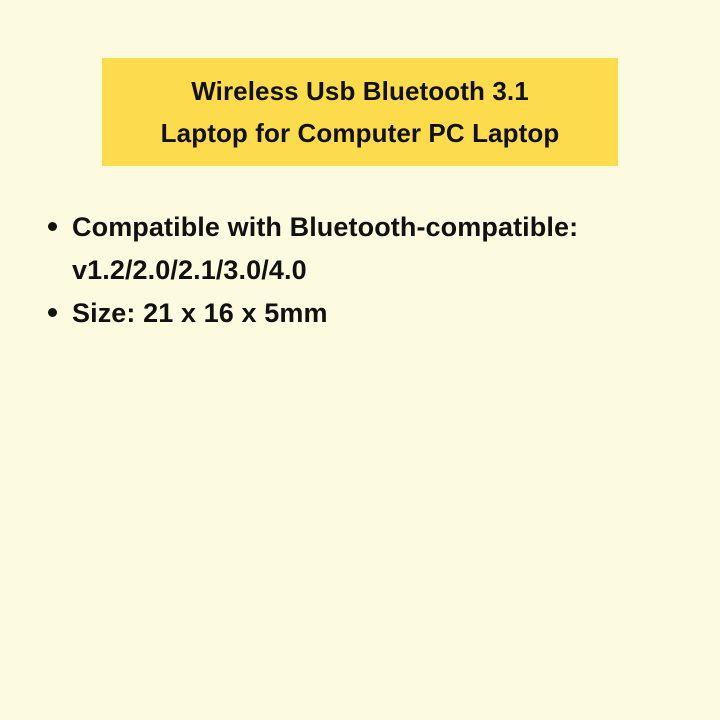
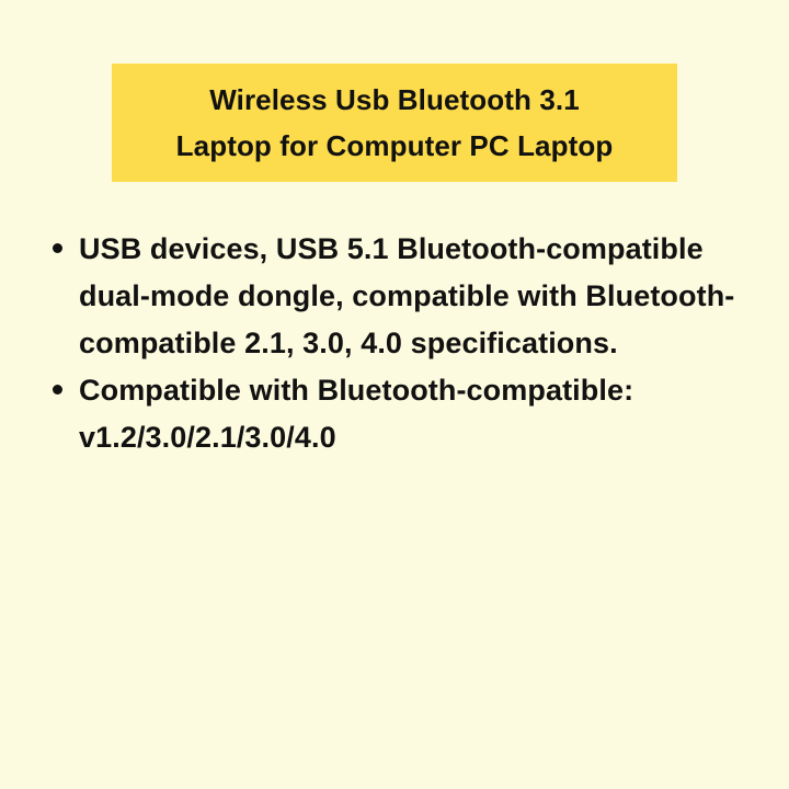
  Wireless Usb Bluetooth 3.1
  Laptop for Computer PC Laptop
+ USB devices, USB 5.1 Bluetooth-compatible dual-mode dongle, compatible with Bluetooth-compatible 2.1, 3.0, 4.0 specifications.
- Compatible with Bluetooth-compatible: v1.2/2.0/2.1/3.0/4.0
+ Compatible with Bluetooth-compatible: v1.2/3.0/2.1/3.0/4.0
- Size: 21 x 16 x 5mm
